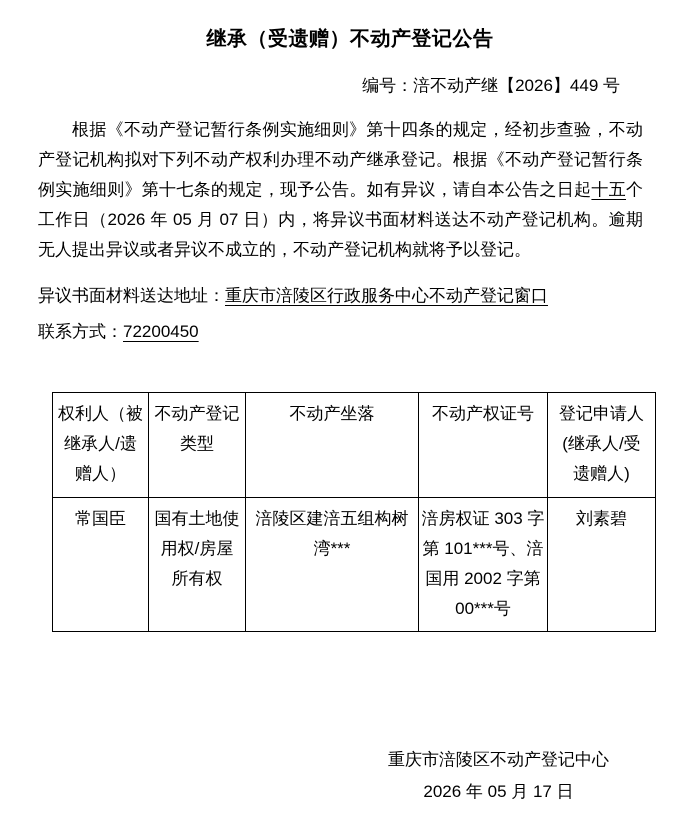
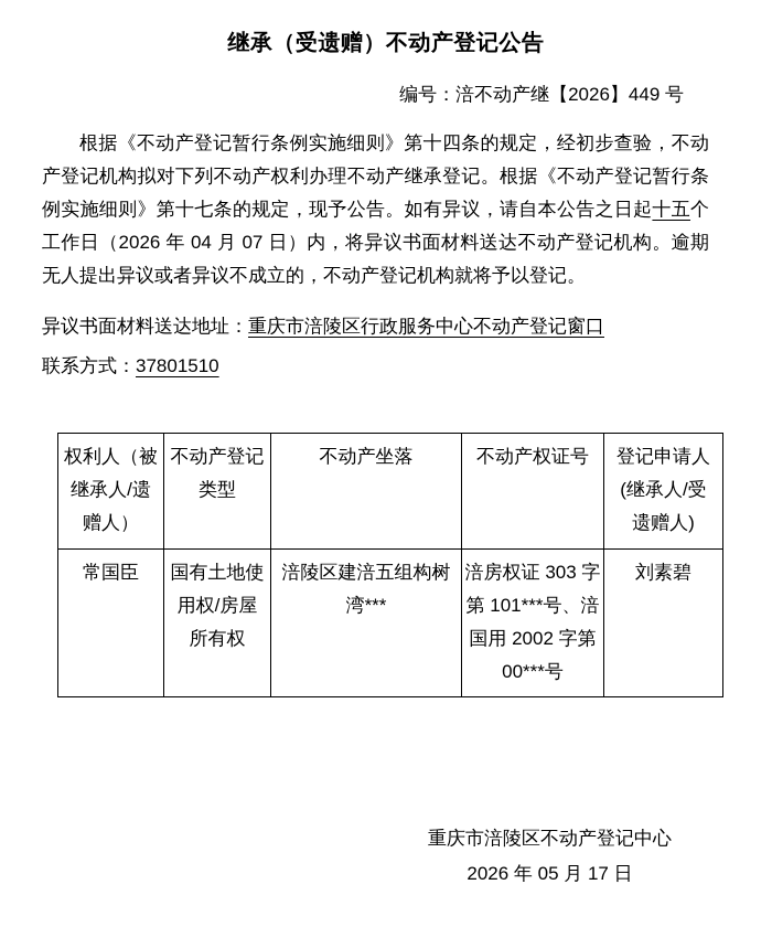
  继承（受遗赠）不动产登记公告
  编号：涪不动产继【2026】449 号
- 根据《不动产登记暂行条例实施细则》第十四条的规定，经初步查验，不动产登记机构拟对下列不动产权利办理不动产继承登记。根据《不动产登记暂行条例实施细则》第十七条的规定，现予公告。如有异议，请自本公告之日起十五个工作日（2026 年 05 月 07 日）内，将异议书面材料送达不动产登记机构。逾期无人提出异议或者异议不成立的，不动产登记机构就将予以登记。
+ 根据《不动产登记暂行条例实施细则》第十四条的规定，经初步查验，不动产登记机构拟对下列不动产权利办理不动产继承登记。根据《不动产登记暂行条例实施细则》第十七条的规定，现予公告。如有异议，请自本公告之日起十五个工作日（2026 年 04 月 07 日）内，将异议书面材料送达不动产登记机构。逾期无人提出异议或者异议不成立的，不动产登记机构就将予以登记。
  异议书面材料送达地址：重庆市涪陵区行政服务中心不动产登记窗口
- 联系方式：72200450
+ 联系方式：37801510
  权利人（被 继承人/遗 赠人）	不动产登记 类型	不动产坐落	不动产权证号	登记申请人 (继承人/受 遗赠人)
  常国臣	国有土地使 用权/房屋 所有权	涪陵区建涪五组构树 湾***	涪房权证 303 字 第 101***号、涪 国用 2002 字第 00***号	刘素碧
  重庆市涪陵区不动产登记中心
  2026 年 05 月 17 日
